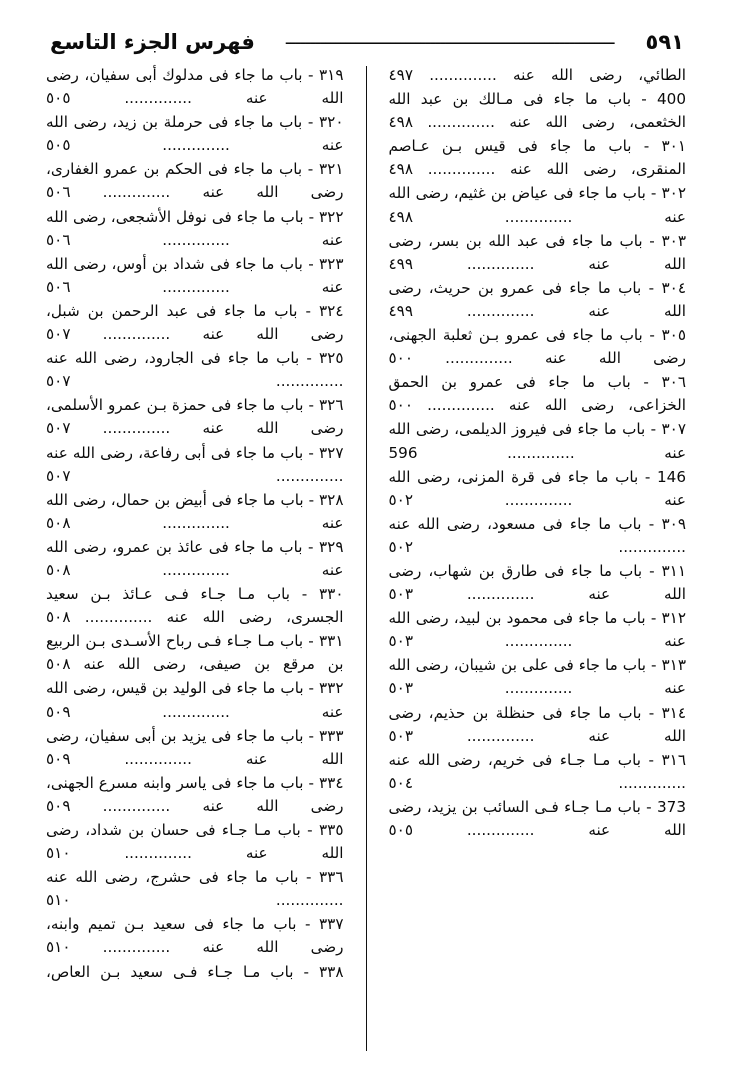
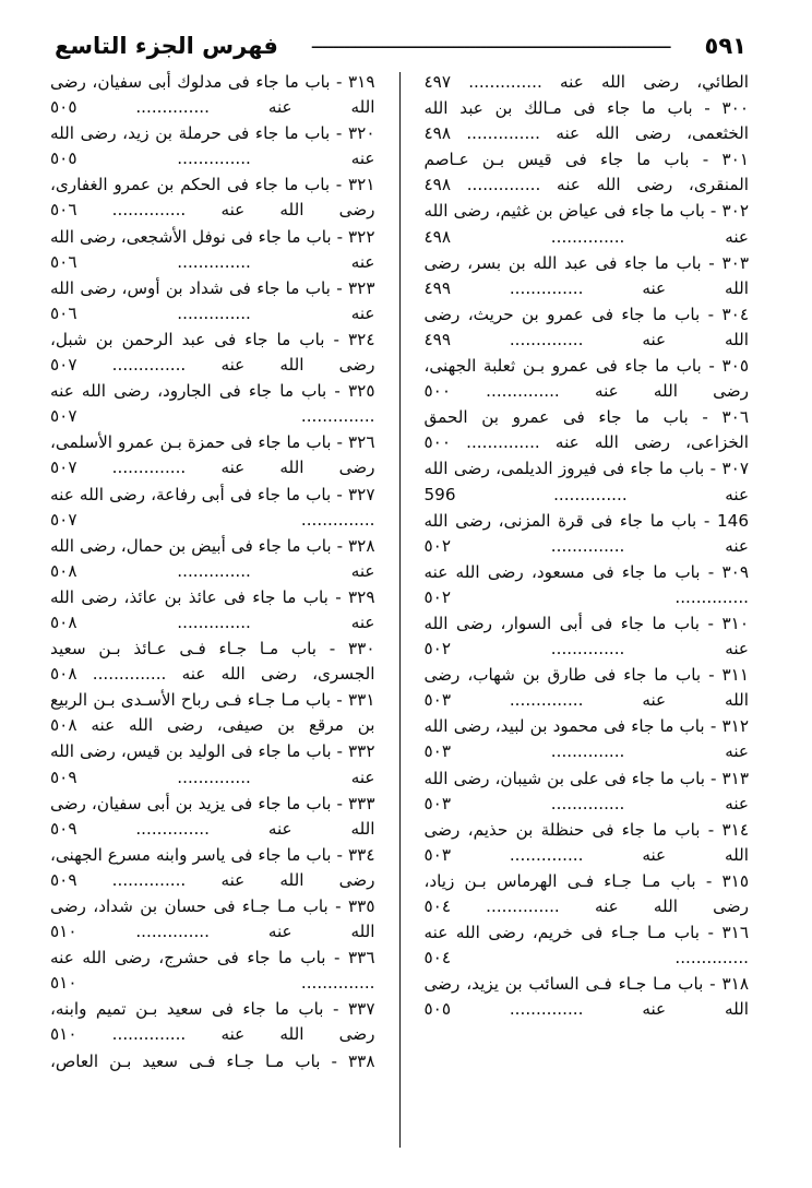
  فهرس الجزء التاسع
  ــــــــــــــــــــــــــــــــــــــــــــــــــــــــــــــــــ
  ٥٩١
  الطائي، رضى الله عنه .............. ٤٩٧
- 400 - باب ما جاء فى مـالك بن عبد الله الخثعمى، رضى الله عنه .............. ٤٩٨
+ ٣٠٠ - باب ما جاء فى مـالك بن عبد الله الخثعمى، رضى الله عنه .............. ٤٩٨
  ٣٠١ - باب ما جاء فى قيس بـن عـاصم المنقرى، رضى الله عنه .............. ٤٩٨
  ٣٠٢ - باب ما جاء فى عياض بن غثيم، رضى الله عنه .............. ٤٩٨
  ٣٠٣ - باب ما جاء فى عبد الله بن بسر، رضى الله عنه .............. ٤٩٩
  ٣٠٤ - باب ما جاء فى عمرو بن حريث، رضى الله عنه .............. ٤٩٩
  ٣٠٥ - باب ما جاء فى عمرو بـن ثعلبة الجهنى، رضى الله عنه .............. ٥٠٠
  ٣٠٦ - باب ما جاء فى عمرو بن الحمق الخزاعى، رضى الله عنه .............. ٥٠٠
  ٣٠٧ - باب ما جاء فى فيروز الديلمى، رضى الله عنه .............. 596
  146 - باب ما جاء فى قرة المزنى، رضى الله عنه .............. ٥٠٢
  ٣٠٩ - باب ما جاء فى مسعود، رضى الله عنه .............. ٥٠٢
+ ٣١٠ - باب ما جاء فى أبى السوار، رضى الله عنه .............. ٥٠٢
  ٣١١ - باب ما جاء فى طارق بن شهاب، رضى الله عنه .............. ٥٠٣
  ٣١٢ - باب ما جاء فى محمود بن لبيد، رضى الله عنه .............. ٥٠٣
  ٣١٣ - باب ما جاء فى على بن شيبان، رضى الله عنه .............. ٥٠٣
  ٣١٤ - باب ما جاء فى حنظلة بن حذيم، رضى الله عنه .............. ٥٠٣
+ ٣١٥ - باب مـا جـاء فـى الهرماس بـن زياد، رضى الله عنه .............. ٥٠٤
  ٣١٦ - باب مـا جـاء فى خريم، رضى الله عنه .............. ٥٠٤
- 373 - باب مـا جـاء فـى السائب بن يزيد، رضى الله عنه .............. ٥٠٥
+ ٣١٨ - باب مـا جـاء فـى السائب بن يزيد، رضى الله عنه .............. ٥٠٥
  ٣١٩ - باب ما جاء فى مدلوك أبى سفيان، رضى الله عنه .............. ٥٠٥
  ٣٢٠ - باب ما جاء فى حرملة بن زيد، رضى الله عنه .............. ٥٠٥
  ٣٢١ - باب ما جاء فى الحكم بن عمرو الغفارى، رضى الله عنه .............. ٥٠٦
  ٣٢٢ - باب ما جاء فى نوفل الأشجعى، رضى الله عنه .............. ٥٠٦
  ٣٢٣ - باب ما جاء فى شداد بن أوس، رضى الله عنه .............. ٥٠٦
  ٣٢٤ - باب ما جاء فى عبد الرحمن بن شبل، رضى الله عنه .............. ٥٠٧
  ٣٢٥ - باب ما جاء فى الجارود، رضى الله عنه .............. ٥٠٧
  ٣٢٦ - باب ما جاء فى حمزة بـن عمرو الأسلمى، رضى الله عنه .............. ٥٠٧
  ٣٢٧ - باب ما جاء فى أبى رفاعة، رضى الله عنه .............. ٥٠٧
  ٣٢٨ - باب ما جاء فى أبيض بن حمال، رضى الله عنه .............. ٥٠٨
- ٣٢٩ - باب ما جاء فى عائذ بن عمرو، رضى الله عنه .............. ٥٠٨
+ ٣٢٩ - باب ما جاء فى عائذ بن عائذ، رضى الله عنه .............. ٥٠٨
  ٣٣٠ - باب مـا جـاء فـى عـائذ بـن سعيد الجسرى، رضى الله عنه .............. ٥٠٨
  ٣٣١ - باب مـا جـاء فـى رباح الأسـدى بـن الربيع بن مرقع بن صيفى، رضى الله عنه ٥٠٨
  ٣٣٢ - باب ما جاء فى الوليد بن قيس، رضى الله عنه .............. ٥٠٩
  ٣٣٣ - باب ما جاء فى يزيد بن أبى سفيان، رضى الله عنه .............. ٥٠٩
  ٣٣٤ - باب ما جاء فى ياسر وابنه مسرع الجهنى، رضى الله عنه .............. ٥٠٩
  ٣٣٥ - باب مـا جـاء فى حسان بن شداد، رضى الله عنه .............. ٥١٠
  ٣٣٦ - باب ما جاء فى حشرج، رضى الله عنه .............. ٥١٠
  ٣٣٧ - باب ما جاء فى سعيد بـن تميم وابنه، رضى الله عنه .............. ٥١٠
  ٣٣٨ - باب مـا جـاء فـى سعيد بـن العاص،
